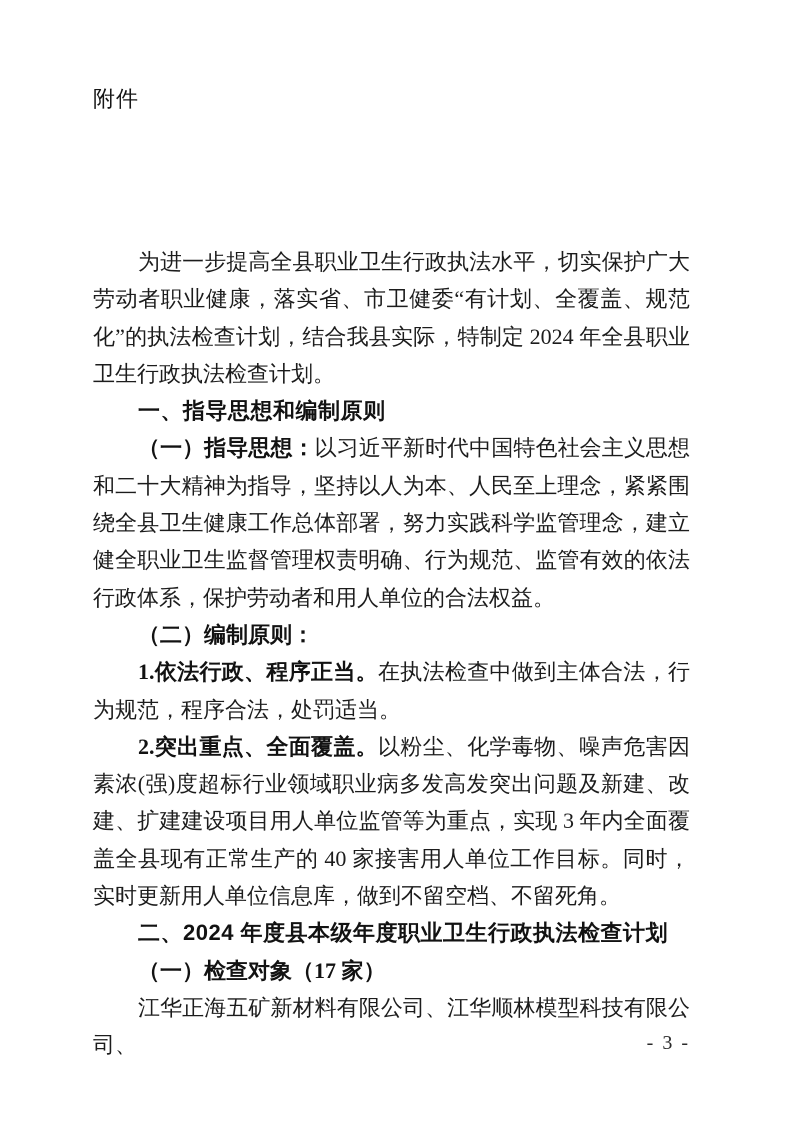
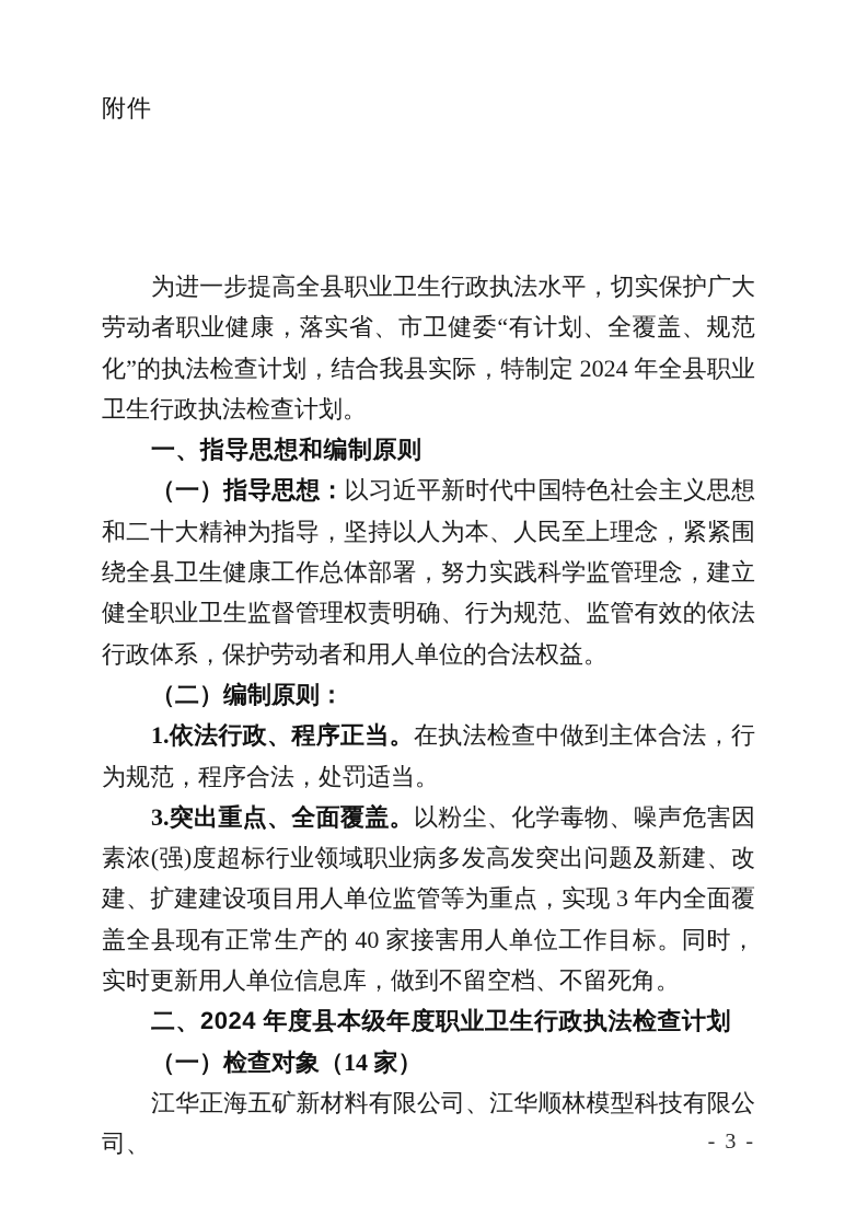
  附件
  为进一步提高全县职业卫生行政执法水平，切实保护广大劳动者职业健康，落实省、市卫健委“有计划、全覆盖、规范化”的执法检查计划，结合我县实际，特制定 2024 年全县职业卫生行政执法检查计划。
  一、指导思想和编制原则
  （一）指导思想：以习近平新时代中国特色社会主义思想和二十大精神为指导，坚持以人为本、人民至上理念，紧紧围绕全县卫生健康工作总体部署，努力实践科学监管理念，建立健全职业卫生监督管理权责明确、行为规范、监管有效的依法行政体系，保护劳动者和用人单位的合法权益。
  （二）编制原则：
  1.依法行政、程序正当。在执法检查中做到主体合法，行为规范，程序合法，处罚适当。
- 2.突出重点、全面覆盖。以粉尘、化学毒物、噪声危害因素浓(强)度超标行业领域职业病多发高发突出问题及新建、改建、扩建建设项目用人单位监管等为重点，实现 3 年内全面覆盖全县现有正常生产的 40 家接害用人单位工作目标。同时，实时更新用人单位信息库，做到不留空档、不留死角。
+ 3.突出重点、全面覆盖。以粉尘、化学毒物、噪声危害因素浓(强)度超标行业领域职业病多发高发突出问题及新建、改建、扩建建设项目用人单位监管等为重点，实现 3 年内全面覆盖全县现有正常生产的 40 家接害用人单位工作目标。同时，实时更新用人单位信息库，做到不留空档、不留死角。
  二、2024 年度县本级年度职业卫生行政执法检查计划
- （一）检查对象（17 家）
+ （一）检查对象（14 家）
  江华正海五矿新材料有限公司、江华顺林模型科技有限公司、
  - 3 -
